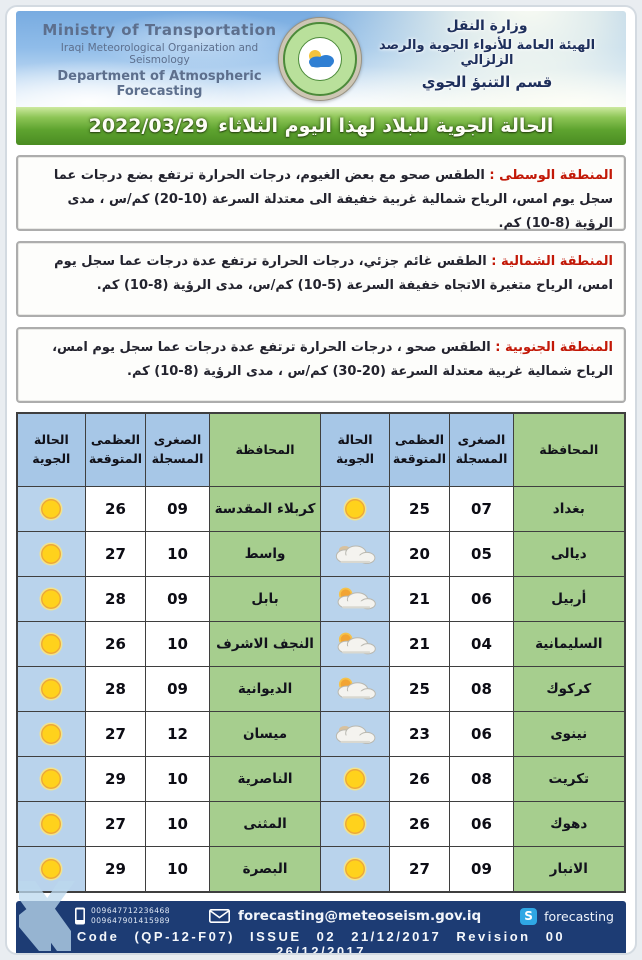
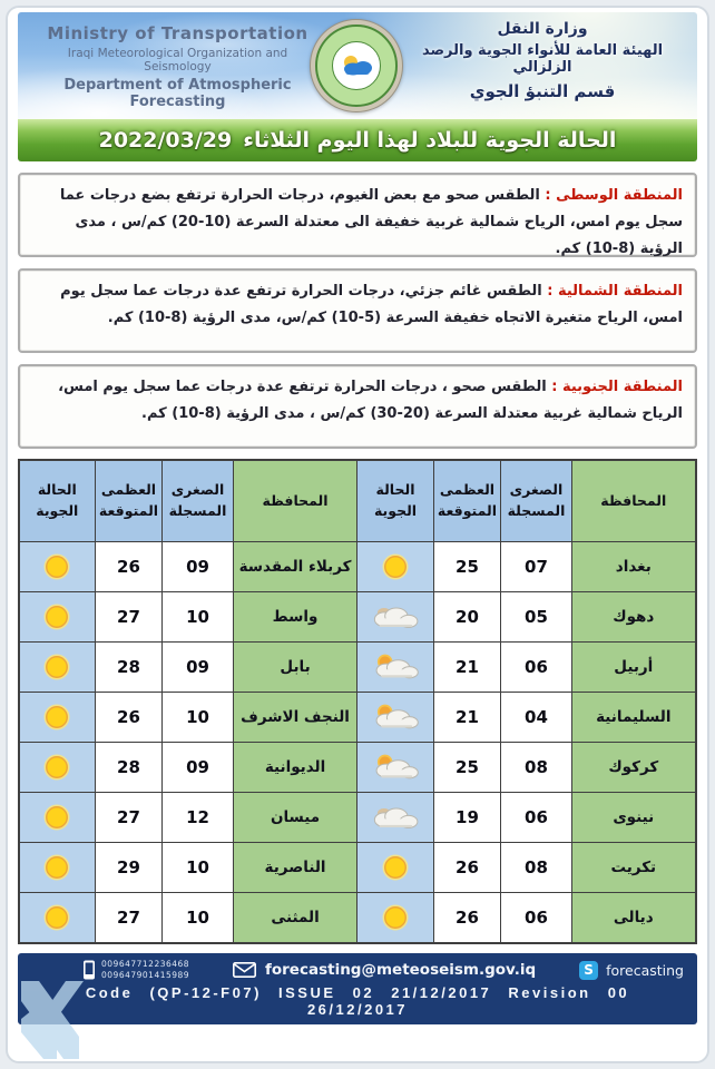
  Ministry of Transportation
  Iraqi Meteorological Organization and Seismology
  Department of Atmospheric Forecasting
  وزارة النقل
  الهيئة العامة للأنواء الجوية والرصد الزلزالي
  قسم التنبؤ الجوي
  الحالة الجوية للبلاد لهذا اليوم الثلاثاء
  2022/03/29
  المنطقة الوسطى : الطقس صحو مع بعض الغيوم، درجات الحرارة ترتفع بضع درجات عما سجل يوم امس، الرياح شمالية غربية خفيفة الى معتدلة السرعة (10-20) كم/س ، مدى الرؤية (8-10) كم.
  المنطقة الشمالية : الطقس غائم جزئي، درجات الحرارة ترتفع عدة درجات عما سجل يوم امس، الرياح متغيرة الاتجاه خفيفة السرعة (5-10) كم/س، مدى الرؤية (8-10) كم.
  المنطقة الجنوبية : الطقس صحو ، درجات الحرارة ترتفع عدة درجات عما سجل يوم امس، الرياح شمالية غربية معتدلة السرعة (20-30) كم/س ، مدى الرؤية (8-10) كم.
  الحالة الجوية	العظمى المتوقعة	الصغرى المسجلة	المحافظة	الحالة الجوية	العظمى المتوقعة	الصغرى المسجلة	المحافظة
  	26	09	كربلاء المقدسة		25	07	بغداد
- 	27	10	واسط		20	05	ديالى
+ 	27	10	واسط		20	05	دهوك
  	28	09	بابل		21	06	أربيل
  	26	10	النجف الاشرف		21	04	السليمانية
  	28	09	الديوانية		25	08	كركوك
- 	27	12	ميسان		23	06	نينوى
+ 	27	12	ميسان		19	06	نينوى
  	29	10	الناصرية		26	08	تكريت
- 	27	10	المثنى		26	06	دهوك
+ 	27	10	المثنى		26	06	ديالى
- 	29	10	البصرة		27	09	الانبار
  009647712236468
  009647901415989
  forecasting@meteoseism.gov.iq
  S
  forecasting
  Code (QP-12-F07) ISSUE 02 21/12/2017 Revision 00 26/12/2017
